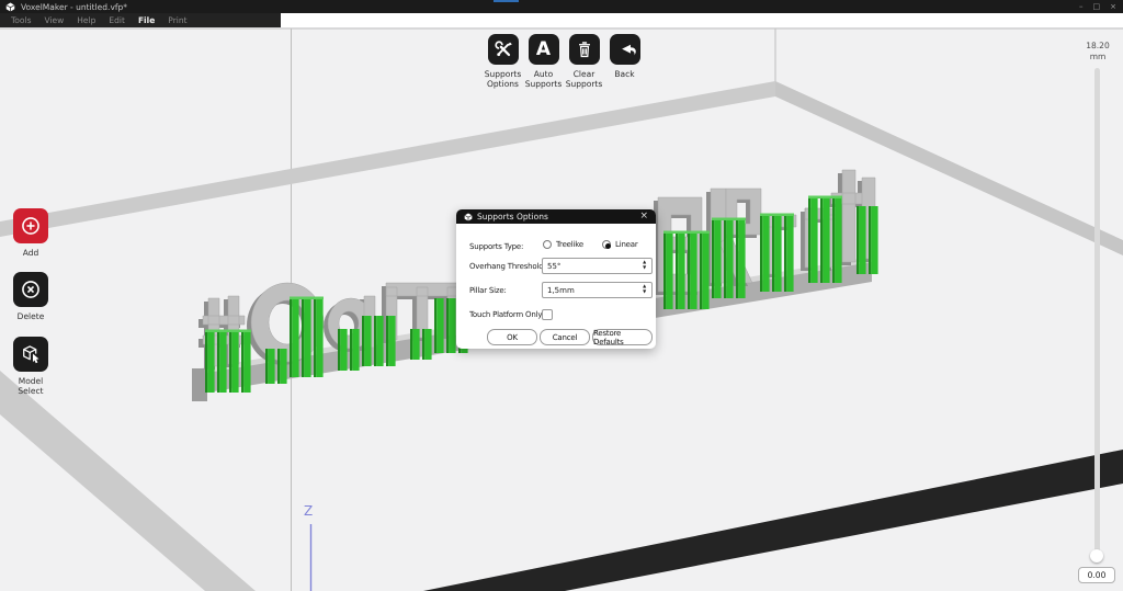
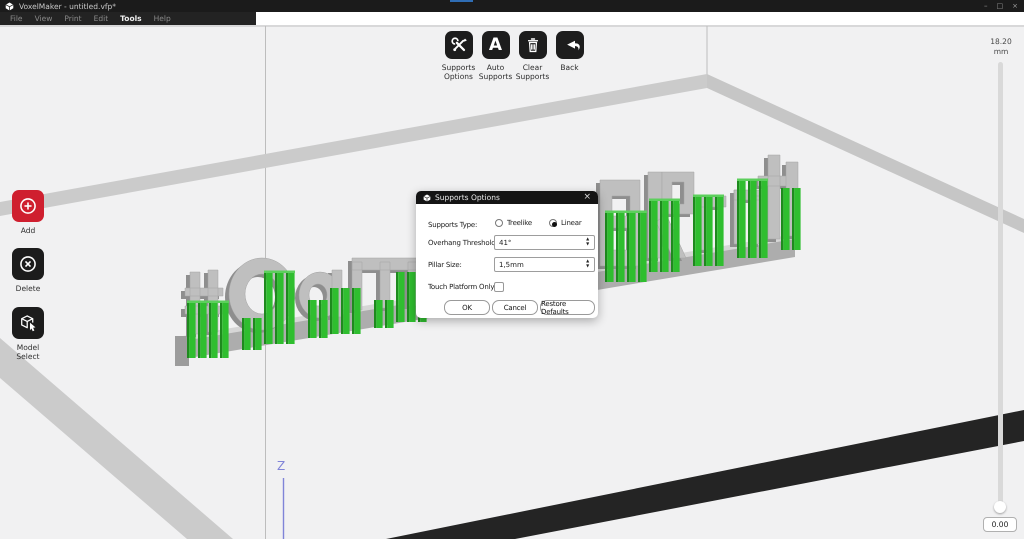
  VoxelMaker - untitled.vfp*
  –
  □
  ×
- Tools
+ File
  View
- Help
+ Print
  Edit
- File
+ Tools
- Print
+ Help
  Z
  Supports Options
  A
  Auto Supports
  Clear Supports
  Back
  Add
  Delete
  Model Select
  Supports Options
  ×
  Supports Type:
  Treelike
  Linear
  Overhang Threshol
- 55°
+ 41°
  Pillar Size:
  1,5mm
  Touch Platform Only
  OK
  Cancel
  Restore Defaults
  18.20
  mm
  0.00
